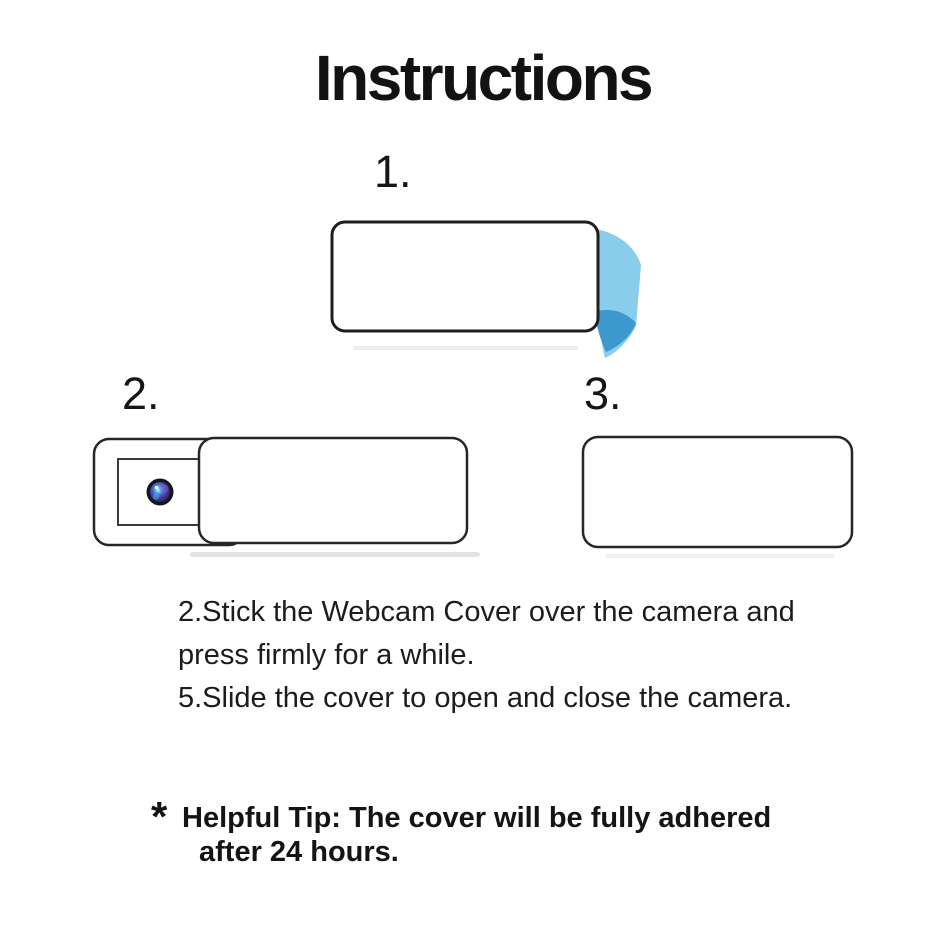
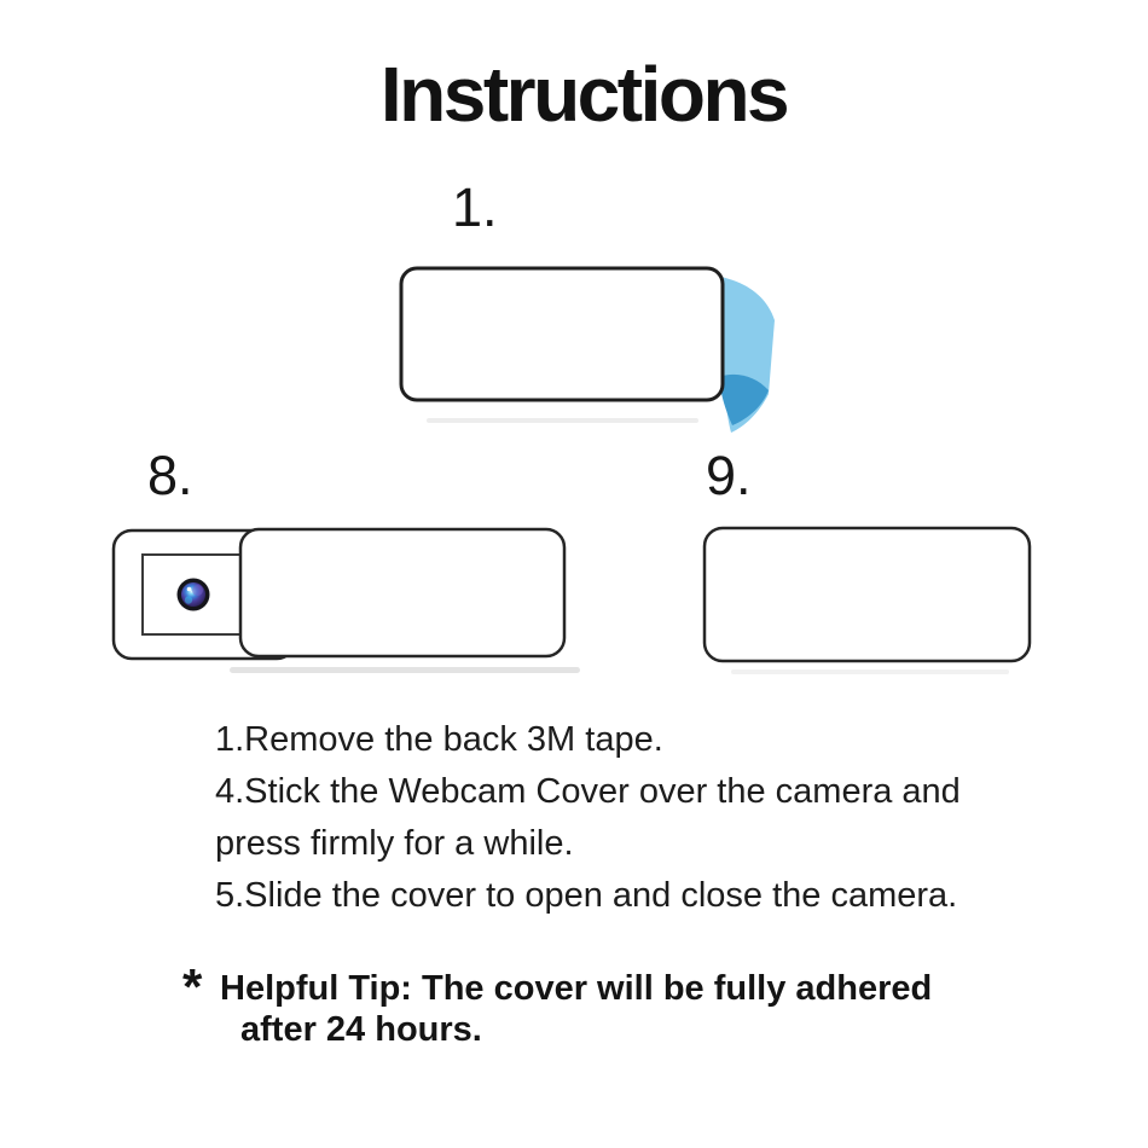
  Instructions
  1.
- 2.
+ 8.
- 3.
+ 9.
+ 1.Remove the back 3M tape.
- 2.Stick the Webcam Cover over the camera and
+ 4.Stick the Webcam Cover over the camera and
  press firmly for a while.
  5.Slide the cover to open and close the camera.
  *
  Helpful Tip: The cover will be fully adhered
  after 24 hours.
